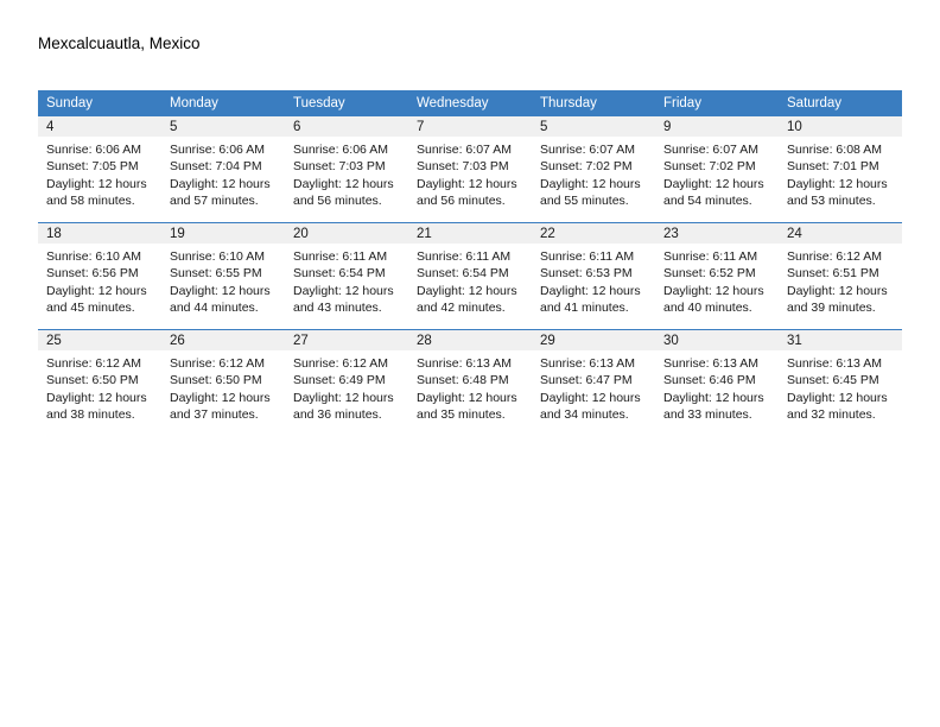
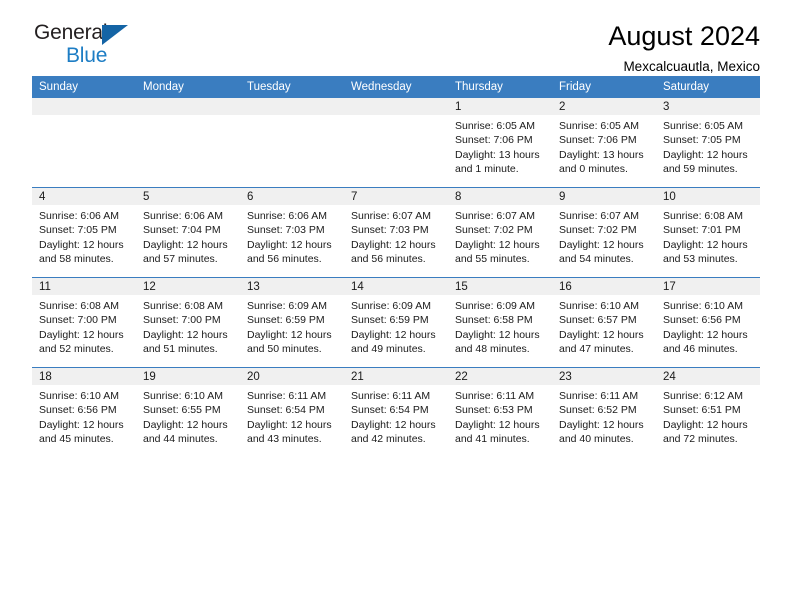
+ General
+ Blue
+ August 2024
  Mexcalcuautla, Mexico
  Sunday	Monday	Tuesday	Wednesday	Thursday	Friday	Saturday
+ 				1Sunrise: 6:05 AMSunset: 7:06 PMDaylight: 13 hoursand 1 minute.	2Sunrise: 6:05 AMSunset: 7:06 PMDaylight: 13 hoursand 0 minutes.	3Sunrise: 6:05 AMSunset: 7:05 PMDaylight: 12 hoursand 59 minutes.
- 4Sunrise: 6:06 AMSunset: 7:05 PMDaylight: 12 hoursand 58 minutes.	5Sunrise: 6:06 AMSunset: 7:04 PMDaylight: 12 hoursand 57 minutes.	6Sunrise: 6:06 AMSunset: 7:03 PMDaylight: 12 hoursand 56 minutes.	7Sunrise: 6:07 AMSunset: 7:03 PMDaylight: 12 hoursand 56 minutes.	5Sunrise: 6:07 AMSunset: 7:02 PMDaylight: 12 hoursand 55 minutes.	9Sunrise: 6:07 AMSunset: 7:02 PMDaylight: 12 hoursand 54 minutes.	10Sunrise: 6:08 AMSunset: 7:01 PMDaylight: 12 hoursand 53 minutes.
+ 4Sunrise: 6:06 AMSunset: 7:05 PMDaylight: 12 hoursand 58 minutes.	5Sunrise: 6:06 AMSunset: 7:04 PMDaylight: 12 hoursand 57 minutes.	6Sunrise: 6:06 AMSunset: 7:03 PMDaylight: 12 hoursand 56 minutes.	7Sunrise: 6:07 AMSunset: 7:03 PMDaylight: 12 hoursand 56 minutes.	8Sunrise: 6:07 AMSunset: 7:02 PMDaylight: 12 hoursand 55 minutes.	9Sunrise: 6:07 AMSunset: 7:02 PMDaylight: 12 hoursand 54 minutes.	10Sunrise: 6:08 AMSunset: 7:01 PMDaylight: 12 hoursand 53 minutes.
+ 11Sunrise: 6:08 AMSunset: 7:00 PMDaylight: 12 hoursand 52 minutes.	12Sunrise: 6:08 AMSunset: 7:00 PMDaylight: 12 hoursand 51 minutes.	13Sunrise: 6:09 AMSunset: 6:59 PMDaylight: 12 hoursand 50 minutes.	14Sunrise: 6:09 AMSunset: 6:59 PMDaylight: 12 hoursand 49 minutes.	15Sunrise: 6:09 AMSunset: 6:58 PMDaylight: 12 hoursand 48 minutes.	16Sunrise: 6:10 AMSunset: 6:57 PMDaylight: 12 hoursand 47 minutes.	17Sunrise: 6:10 AMSunset: 6:56 PMDaylight: 12 hoursand 46 minutes.
- 18Sunrise: 6:10 AMSunset: 6:56 PMDaylight: 12 hoursand 45 minutes.	19Sunrise: 6:10 AMSunset: 6:55 PMDaylight: 12 hoursand 44 minutes.	20Sunrise: 6:11 AMSunset: 6:54 PMDaylight: 12 hoursand 43 minutes.	21Sunrise: 6:11 AMSunset: 6:54 PMDaylight: 12 hoursand 42 minutes.	22Sunrise: 6:11 AMSunset: 6:53 PMDaylight: 12 hoursand 41 minutes.	23Sunrise: 6:11 AMSunset: 6:52 PMDaylight: 12 hoursand 40 minutes.	24Sunrise: 6:12 AMSunset: 6:51 PMDaylight: 12 hoursand 39 minutes.
+ 18Sunrise: 6:10 AMSunset: 6:56 PMDaylight: 12 hoursand 45 minutes.	19Sunrise: 6:10 AMSunset: 6:55 PMDaylight: 12 hoursand 44 minutes.	20Sunrise: 6:11 AMSunset: 6:54 PMDaylight: 12 hoursand 43 minutes.	21Sunrise: 6:11 AMSunset: 6:54 PMDaylight: 12 hoursand 42 minutes.	22Sunrise: 6:11 AMSunset: 6:53 PMDaylight: 12 hoursand 41 minutes.	23Sunrise: 6:11 AMSunset: 6:52 PMDaylight: 12 hoursand 40 minutes.	24Sunrise: 6:12 AMSunset: 6:51 PMDaylight: 12 hoursand 72 minutes.
- 25Sunrise: 6:12 AMSunset: 6:50 PMDaylight: 12 hoursand 38 minutes.	26Sunrise: 6:12 AMSunset: 6:50 PMDaylight: 12 hoursand 37 minutes.	27Sunrise: 6:12 AMSunset: 6:49 PMDaylight: 12 hoursand 36 minutes.	28Sunrise: 6:13 AMSunset: 6:48 PMDaylight: 12 hoursand 35 minutes.	29Sunrise: 6:13 AMSunset: 6:47 PMDaylight: 12 hoursand 34 minutes.	30Sunrise: 6:13 AMSunset: 6:46 PMDaylight: 12 hoursand 33 minutes.	31Sunrise: 6:13 AMSunset: 6:45 PMDaylight: 12 hoursand 32 minutes.
